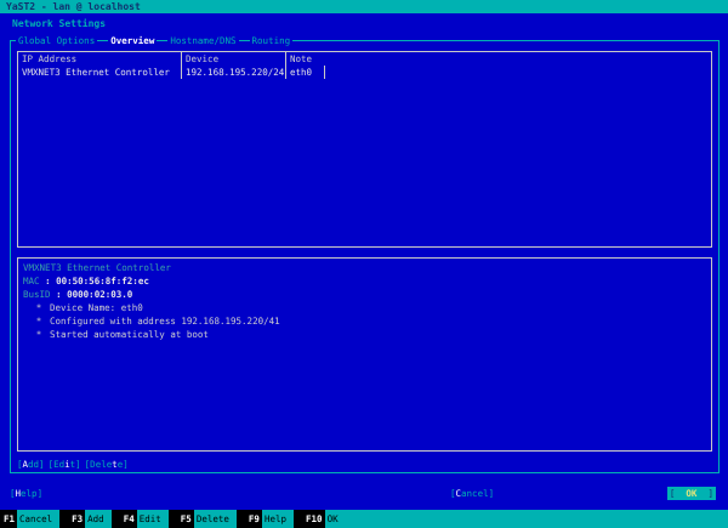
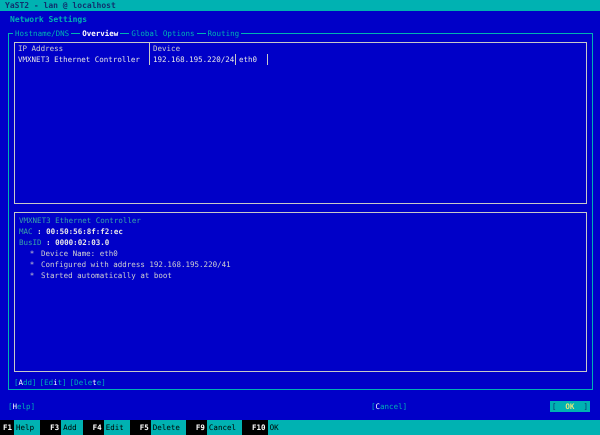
  YaST2 - lan @ localhost
  Network Settings
- Global Options
+ Hostname/DNS
  Overview
- Hostname/DNS
+ Global Options
  Routing
  IP Address
  Device
- Note
  VMXNET3 Ethernet Controller
  192.168.195.220/24
  eth0
  VMXNET3 Ethernet Controller
  MAC : 00:50:56:8f:f2:ec
  BusID : 0000:02:03.0
  * Device Name: eth0
  * Configured with address 192.168.195.220/41
  * Started automatically at boot
  [Add]
  [Edit]
  [Delete]
  [Help]
  [Cancel]
  [ OK ]
  F1
- Cancel
+ Help
  F3
  Add
  F4
  Edit
  F5
  Delete
  F9
- Help
+ Cancel
  F10
  OK
